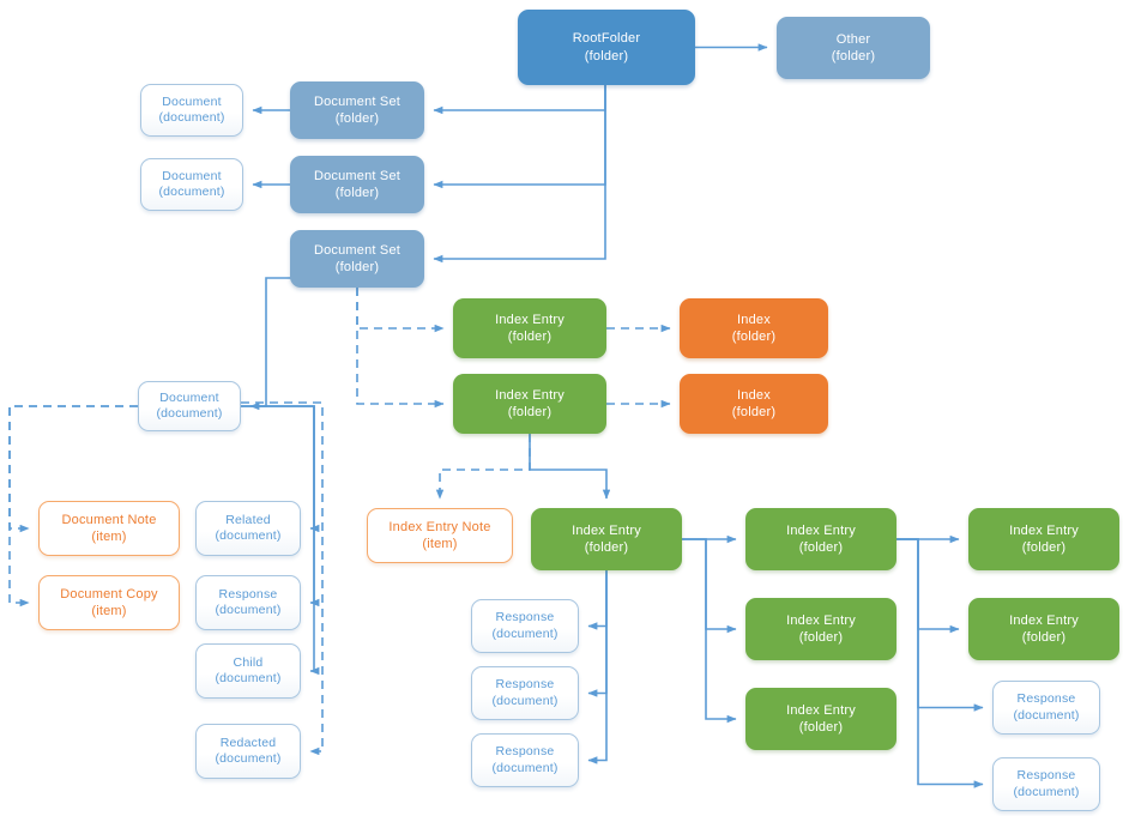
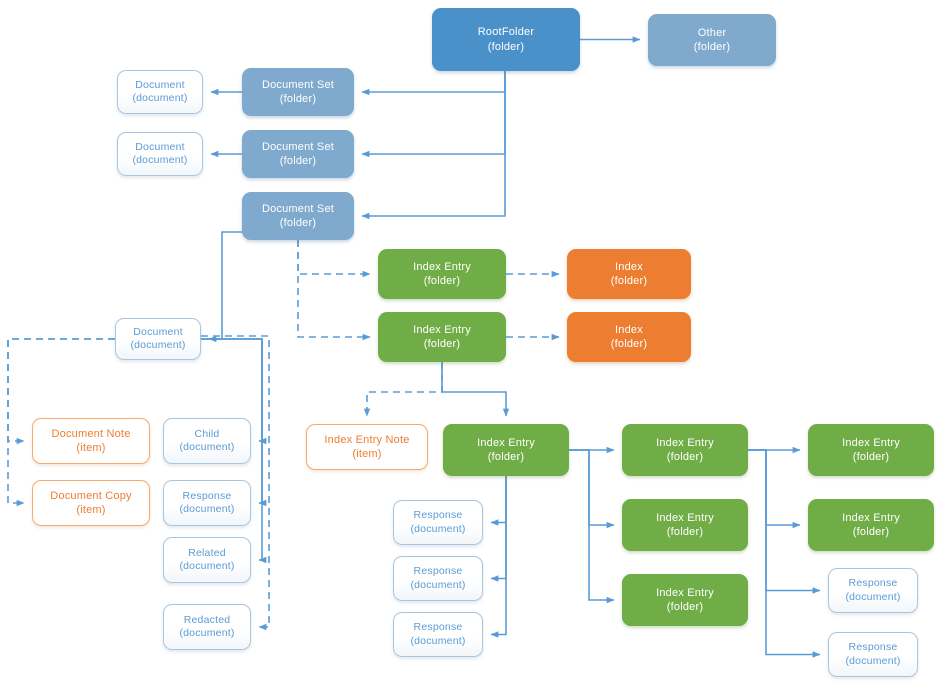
  RootFolder
  (folder)
  Other
  (folder)
  Document Set
  (folder)
  Document
  (document)
  Document Set
  (folder)
  Document
  (document)
  Document Set
  (folder)
  Index Entry
  (folder)
  Index
  (folder)
  Index Entry
  (folder)
  Index
  (folder)
  Document
  (document)
  Document Note
  (item)
- Related
+ Child
  (document)
  Document Copy
  (item)
  Response
  (document)
- Child
+ Related
  (document)
  Redacted
  (document)
  Index Entry Note
  (item)
  Index Entry
  (folder)
  Response
  (document)
  Response
  (document)
  Response
  (document)
  Index Entry
  (folder)
  Index Entry
  (folder)
  Index Entry
  (folder)
  Index Entry
  (folder)
  Index Entry
  (folder)
  Response
  (document)
  Response
  (document)
